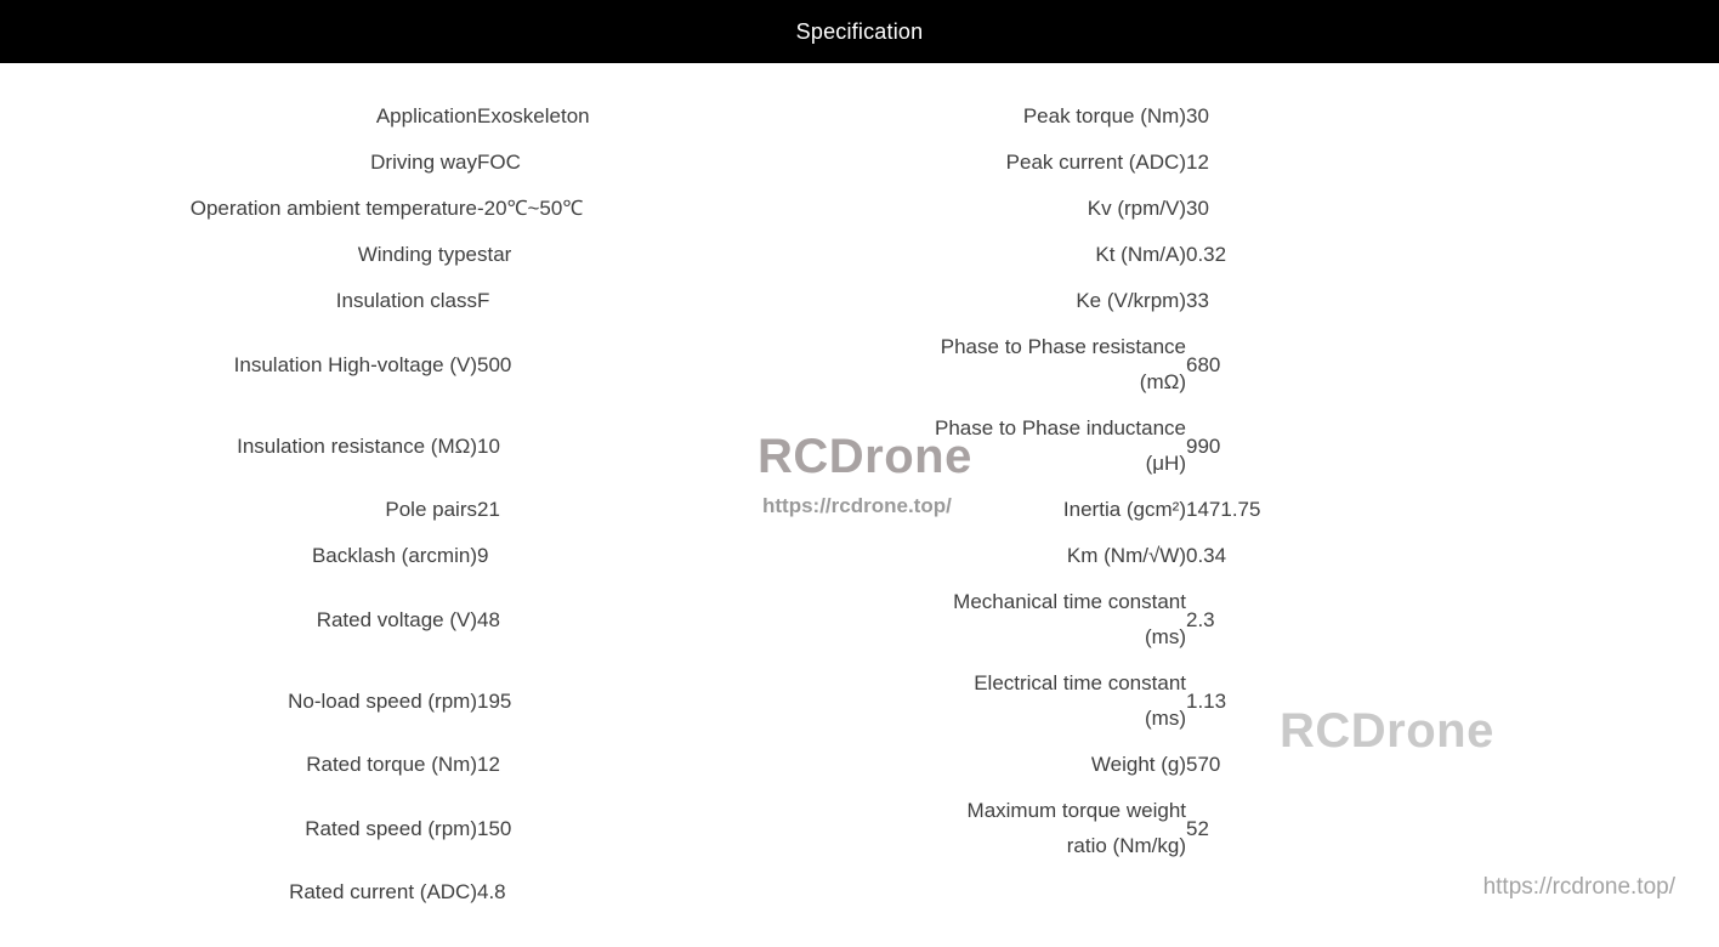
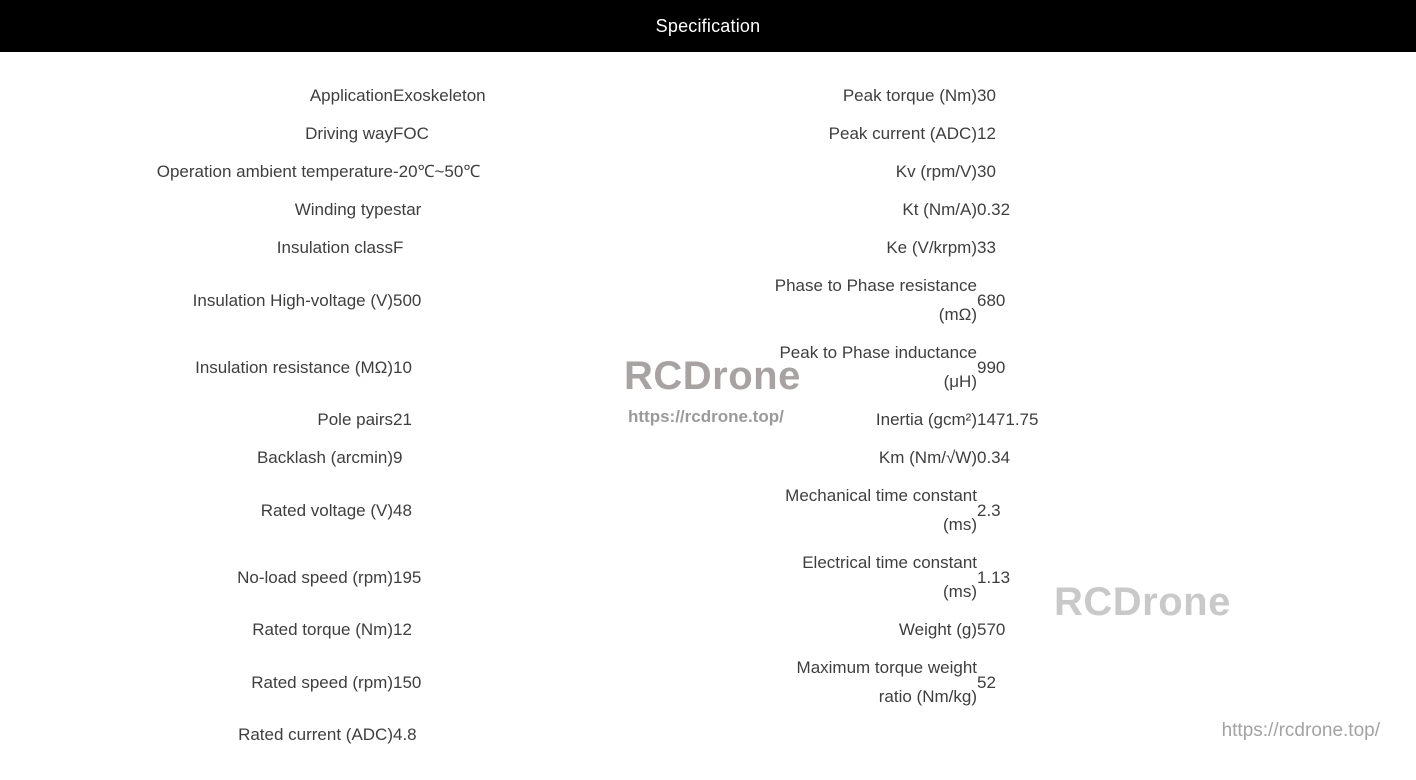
  Specification
  Application	Exoskeleton	Peak torque (Nm)	30
  Driving way	FOC	Peak current (ADC)	12
  Operation ambient temperature	-20℃~50℃	Kv (rpm/V)	30
  Winding type	star	Kt (Nm/A)	0.32
  Insulation class	F	Ke (V/krpm)	33
  Insulation High-voltage (V)	500	Phase to Phase resistance (mΩ)	680
- Insulation resistance (MΩ)	10	Phase to Phase inductance (μH)	990
+ Insulation resistance (MΩ)	10	Peak to Phase inductance (μH)	990
  Pole pairs	21	Inertia (gcm²)	1471.75
  Backlash (arcmin)	9	Km (Nm/√W)	0.34
  Rated voltage (V)	48	Mechanical time constant (ms)	2.3
  No-load speed (rpm)	195	Electrical time constant (ms)	1.13
  Rated torque (Nm)	12	Weight (g)	570
  Rated speed (rpm)	150	Maximum torque weight ratio (Nm/kg)	52
  Rated current (ADC)	4.8
  RCDrone
  https://rcdrone.top/
  RCDrone
  https://rcdrone.top/
